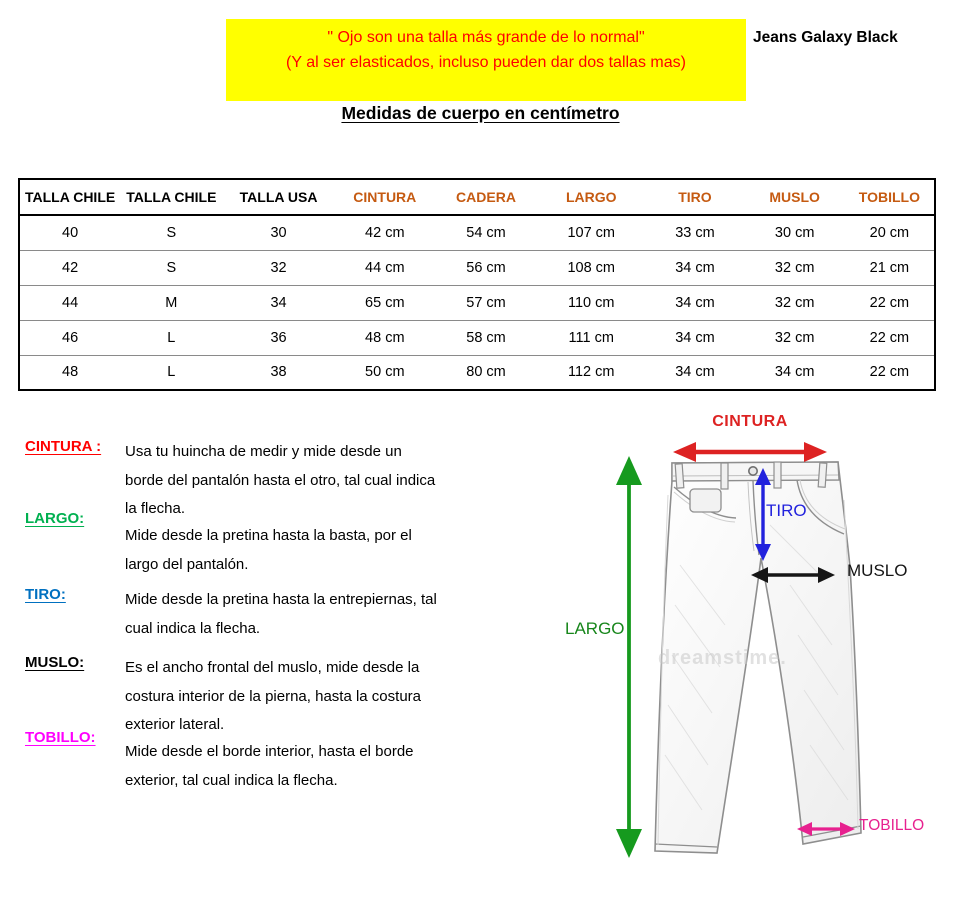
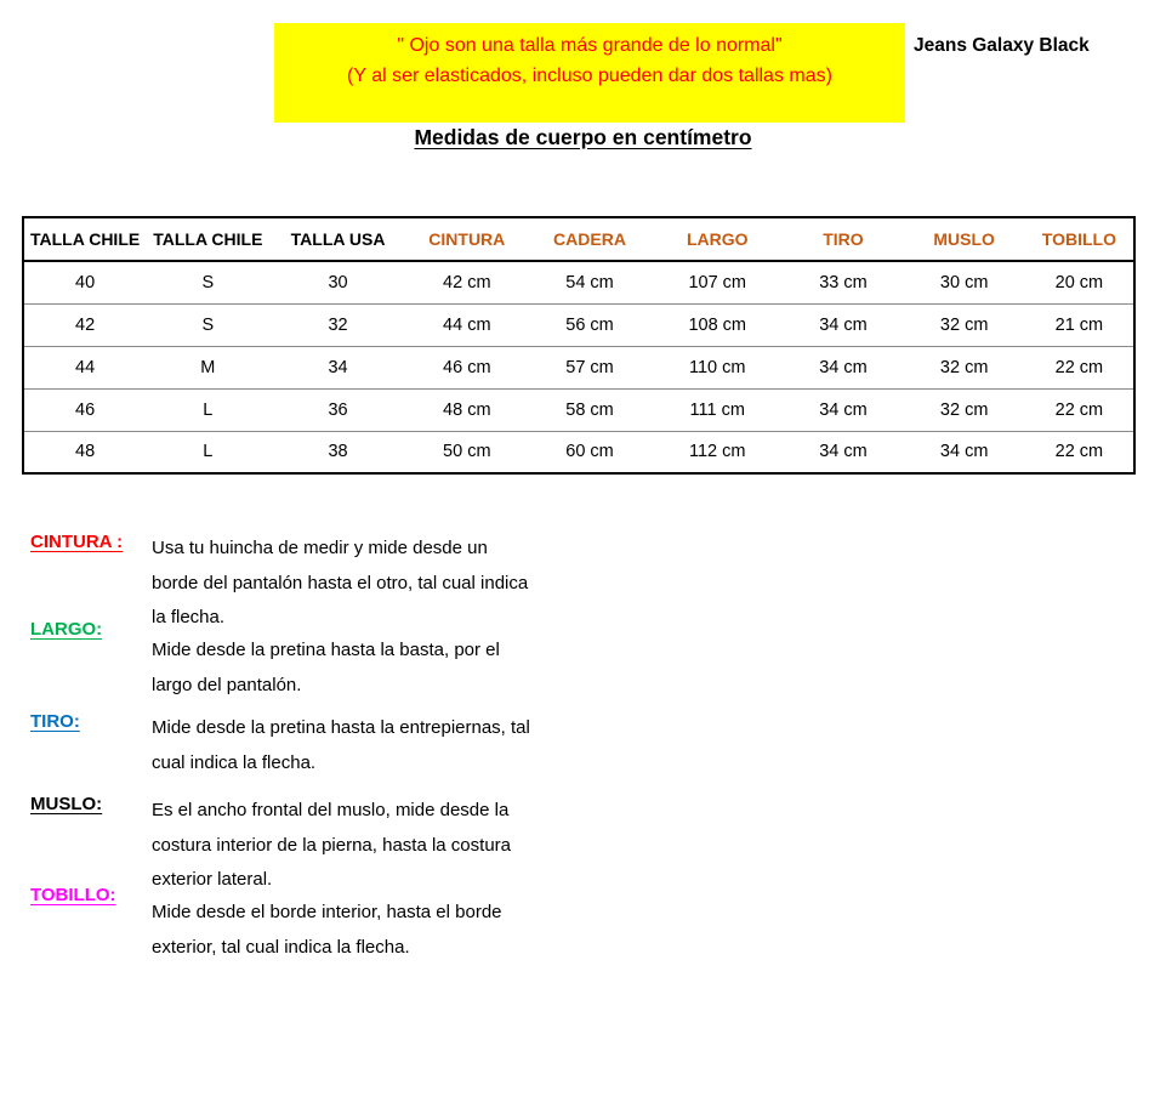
  " Ojo son una talla más grande de lo normal"
  (Y al ser elasticados, incluso pueden dar dos tallas mas)
  Jeans Galaxy Black
  Medidas de cuerpo en centímetro
  TALLA CHILE	TALLA CHILE	TALLA USA	CINTURA	CADERA	LARGO	TIRO	MUSLO	TOBILLO
  40	S	30	42 cm	54 cm	107 cm	33 cm	30 cm	20 cm
  42	S	32	44 cm	56 cm	108 cm	34 cm	32 cm	21 cm
- 44	M	34	65 cm	57 cm	110 cm	34 cm	32 cm	22 cm
+ 44	M	34	46 cm	57 cm	110 cm	34 cm	32 cm	22 cm
  46	L	36	48 cm	58 cm	111 cm	34 cm	32 cm	22 cm
- 48	L	38	50 cm	80 cm	112 cm	34 cm	34 cm	22 cm
+ 48	L	38	50 cm	60 cm	112 cm	34 cm	34 cm	22 cm
  CINTURA :
  Usa tu huincha de medir y mide desde un borde del pantalón hasta el otro, tal cual indica la flecha.
  LARGO:
  Mide desde la pretina hasta la basta, por el largo del pantalón.
  TIRO:
  Mide desde la pretina hasta la entrepiernas, tal cual indica la flecha.
  MUSLO:
  Es el ancho frontal del muslo, mide desde la costura interior de la pierna, hasta la costura exterior lateral.
  TOBILLO:
  Mide desde el borde interior, hasta el borde exterior, tal cual indica la flecha.
- CINTURA
- TIRO
- MUSLO
- LARGO
- TOBILLO
- dreamstime.
